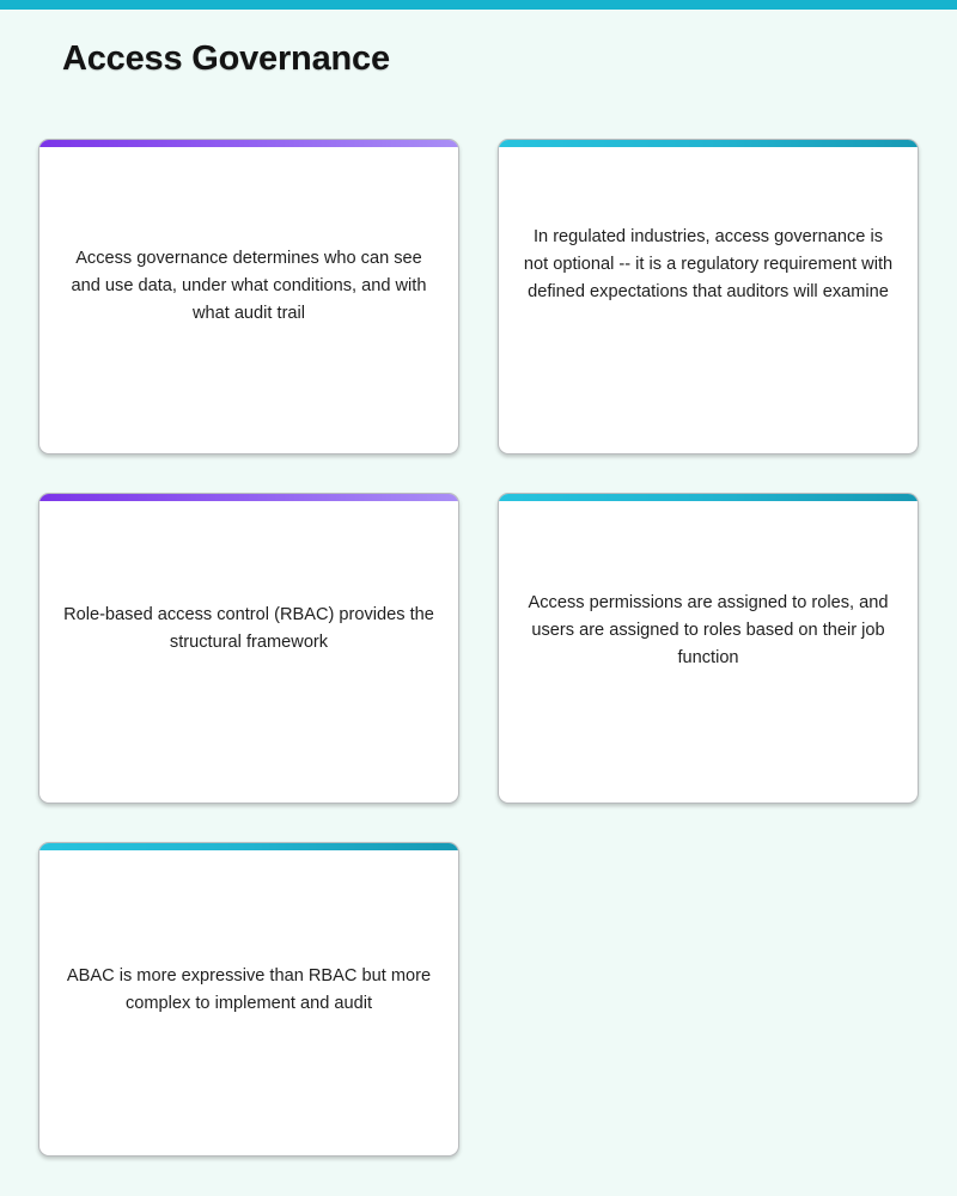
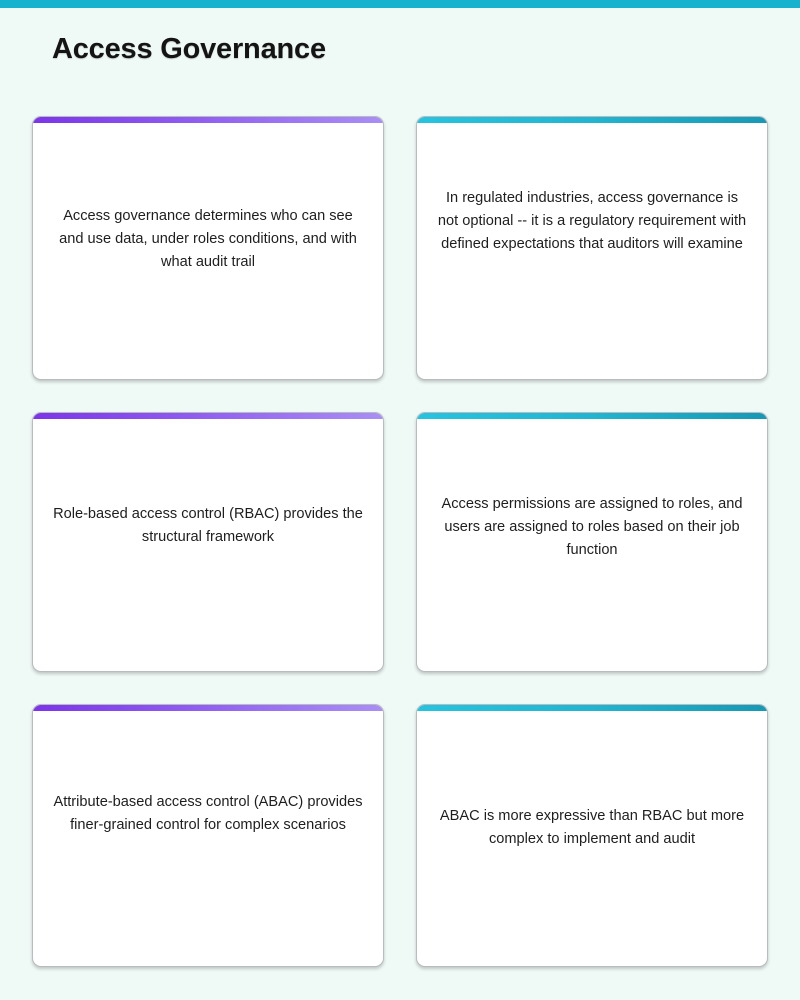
  Access Governance
- Access governance determines who can see and use data, under what conditions, and with what audit trail
+ Access governance determines who can see and use data, under roles conditions, and with what audit trail
  In regulated industries, access governance is not optional -- it is a regulatory requirement with defined expectations that auditors will examine
  Role-based access control (RBAC) provides the structural framework
  Access permissions are assigned to roles, and users are assigned to roles based on their job function
+ Attribute-based access control (ABAC) provides finer-grained control for complex scenarios
  ABAC is more expressive than RBAC but more complex to implement and audit
